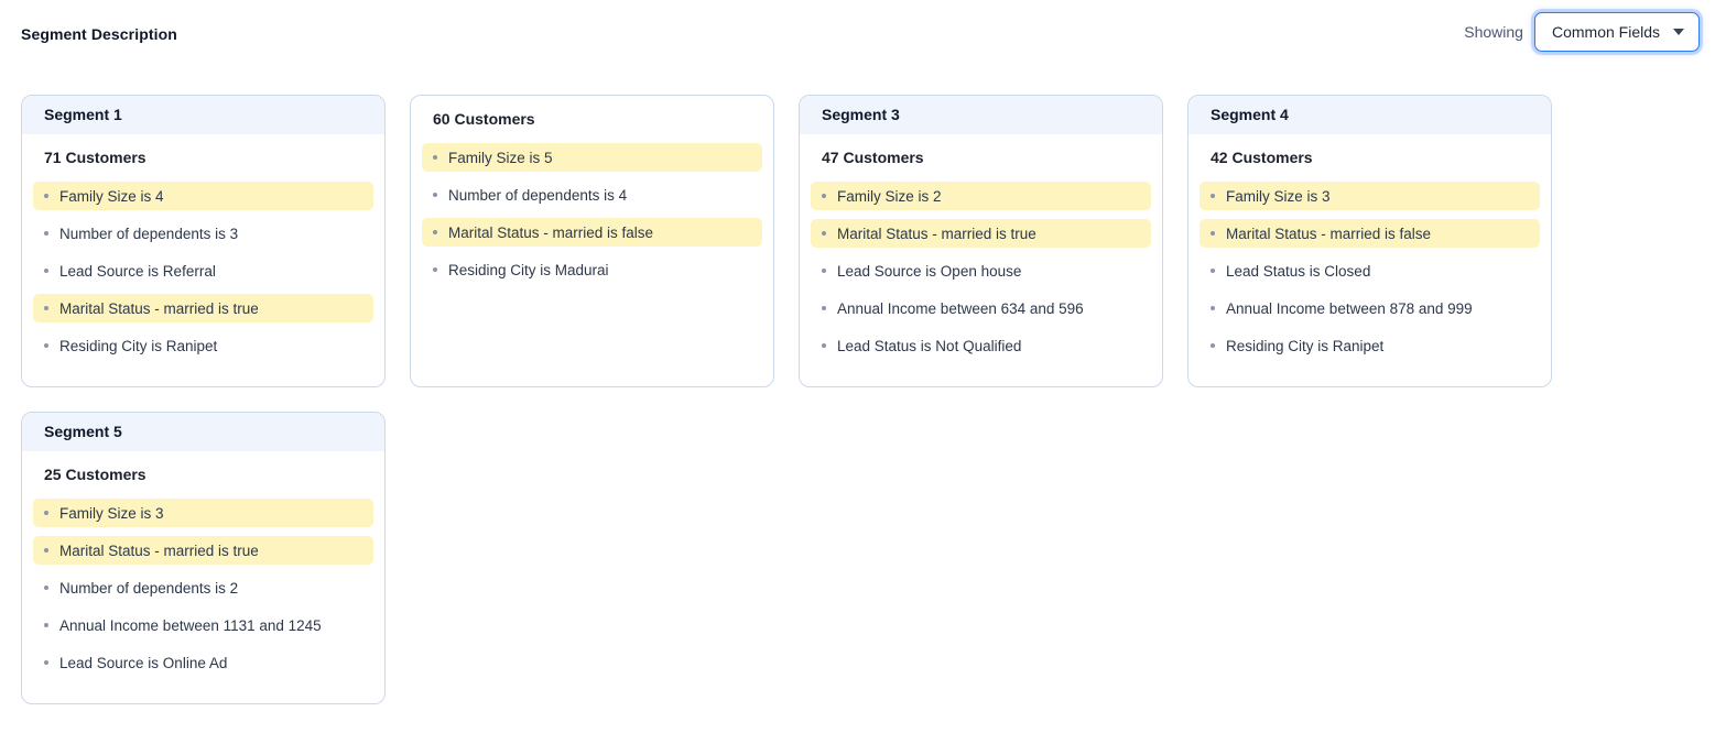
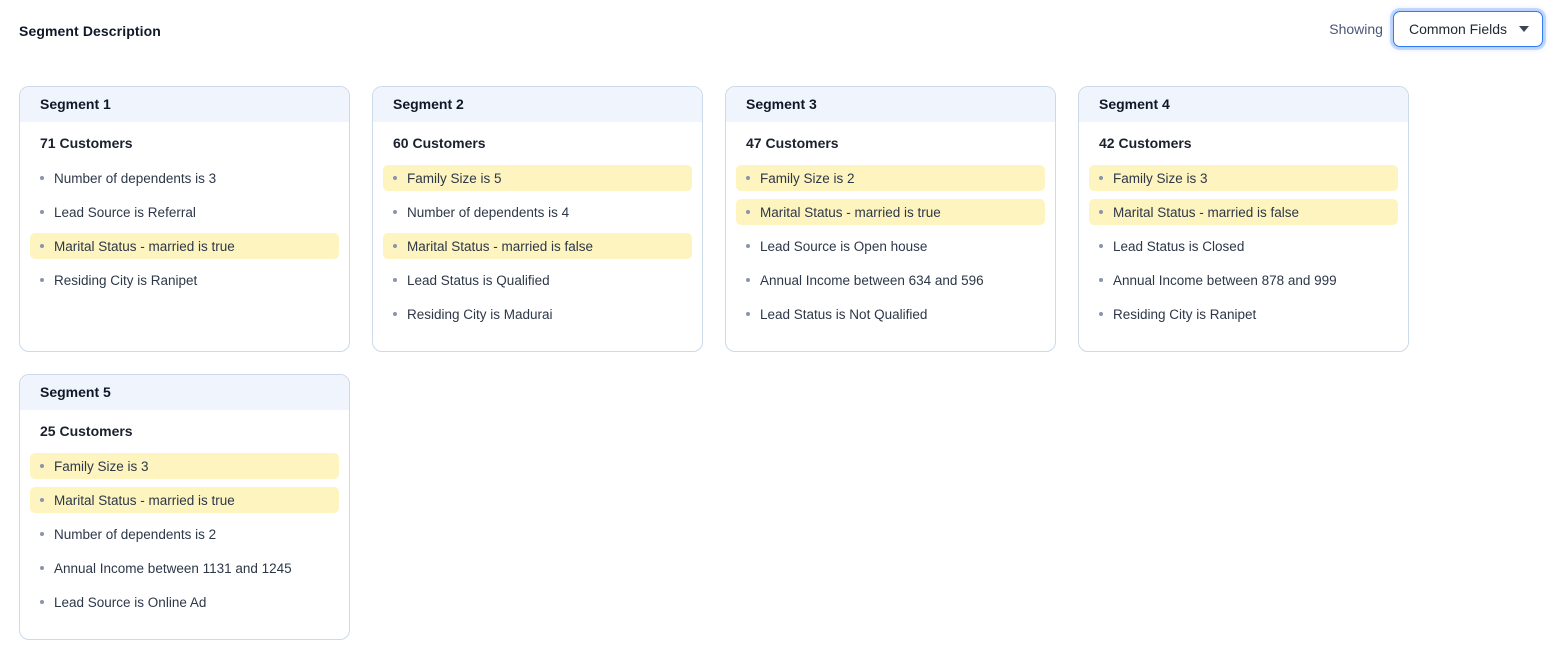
  Segment Description
  Showing
  Common Fields
  Segment 1
  71 Customers
- Family Size is 4
  Number of dependents is 3
  Lead Source is Referral
  Marital Status - married is true
  Residing City is Ranipet
+ Segment 2
  60 Customers
  Family Size is 5
  Number of dependents is 4
  Marital Status - married is false
+ Lead Status is Qualified
  Residing City is Madurai
  Segment 3
  47 Customers
  Family Size is 2
  Marital Status - married is true
  Lead Source is Open house
  Annual Income between 634 and 596
  Lead Status is Not Qualified
  Segment 4
  42 Customers
  Family Size is 3
  Marital Status - married is false
  Lead Status is Closed
  Annual Income between 878 and 999
  Residing City is Ranipet
  Segment 5
  25 Customers
  Family Size is 3
  Marital Status - married is true
  Number of dependents is 2
  Annual Income between 1131 and 1245
  Lead Source is Online Ad
